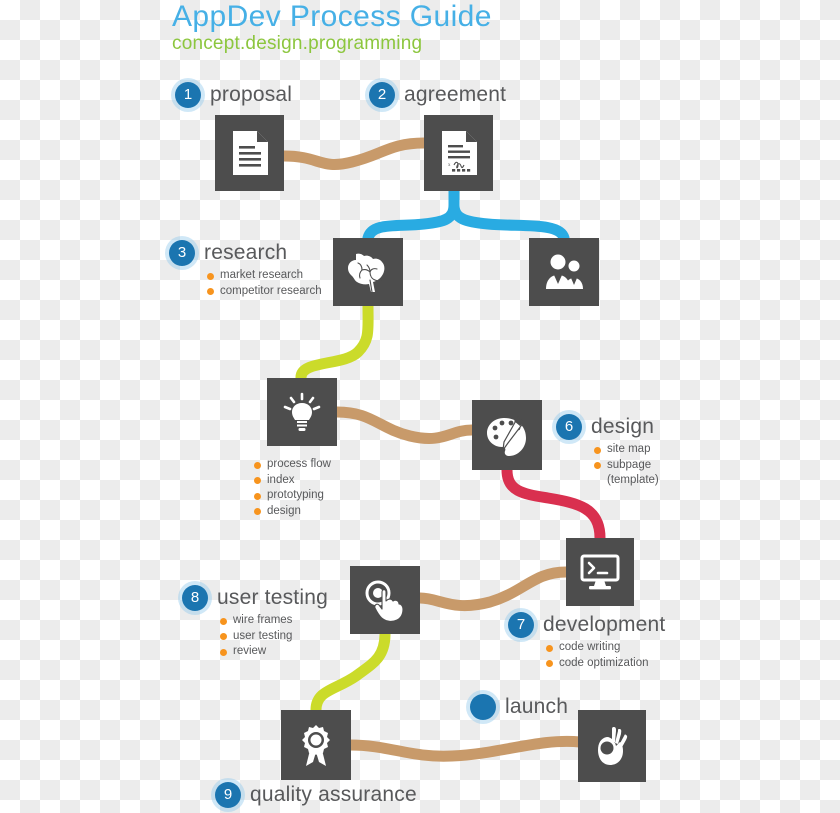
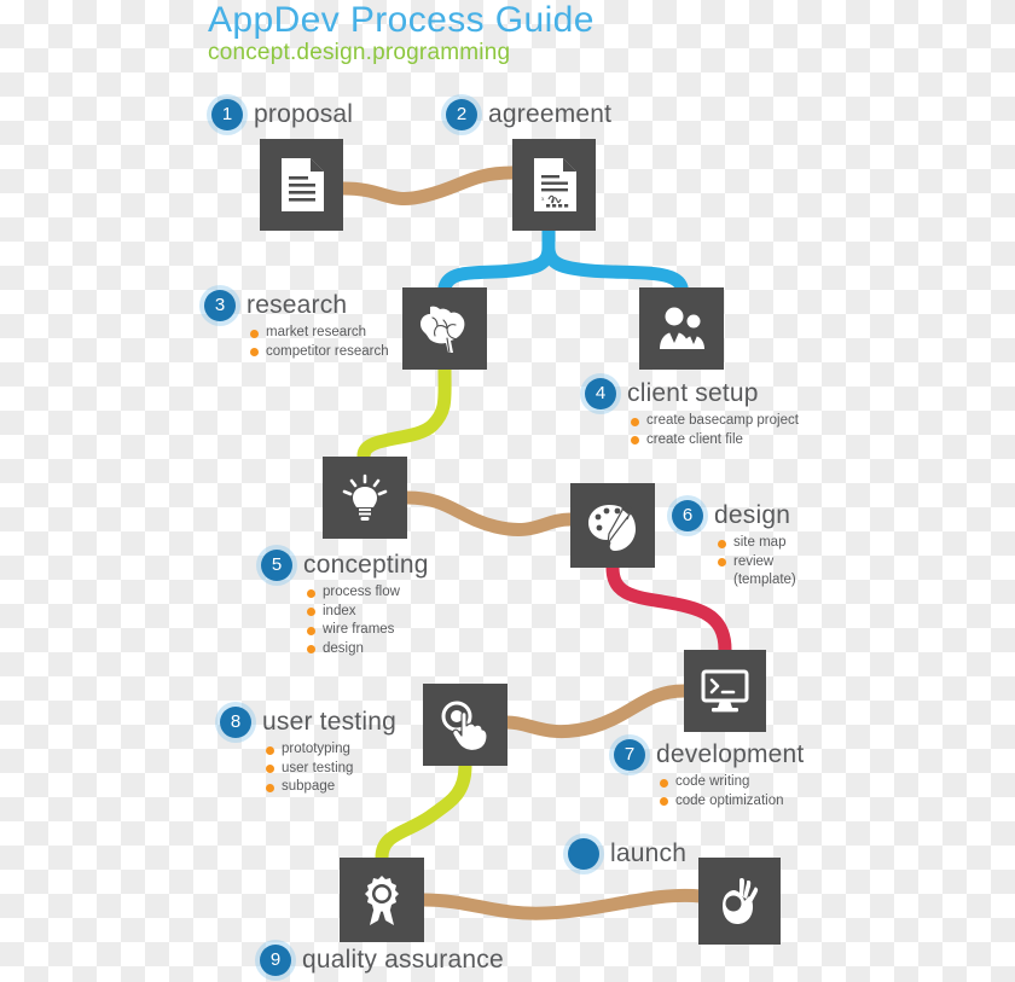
  AppDev Process Guide
  concept.design.programming
  1
  proposal
  2
  agreement
  3
  research
  market research
  competitor research
+ 4
+ client setup
+ create basecamp project
+ create client file
+ 5
+ concepting
  process flow
  index
- prototyping
+ wire frames
  design
  6
  design
  site map
- subpage
+ review
  (template)
  7
  development
  code writing
  code optimization
  8
  user testing
- wire frames
+ prototyping
  user testing
- review
+ subpage
  9
  quality assurance
  launch
